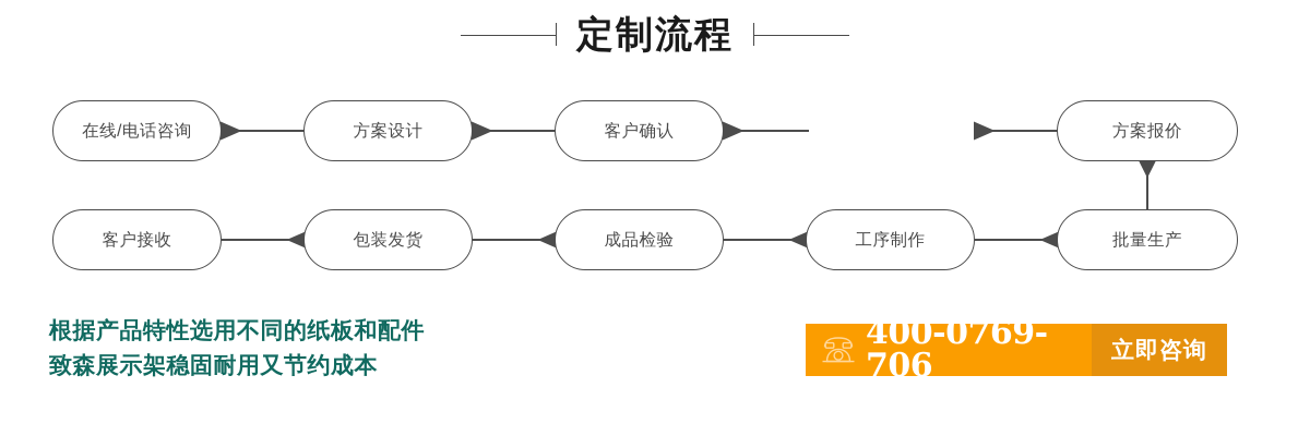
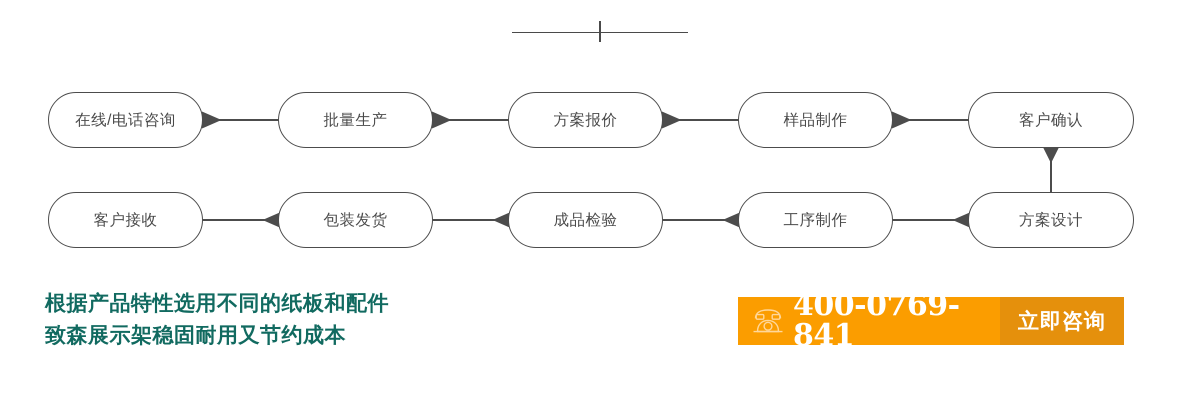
- 定制流程
  在线/电话咨询
- 方案设计
+ 批量生产
- 客户确认
+ 方案报价
+ 样品制作
- 方案报价
+ 客户确认
  客户接收
  包装发货
  成品检验
  工序制作
- 批量生产
+ 方案设计
  根据产品特性选用不同的纸板和配件
  致森展示架稳固耐用又节约成本
- 400-0769-706
+ 400-0769-841
  立即咨询
